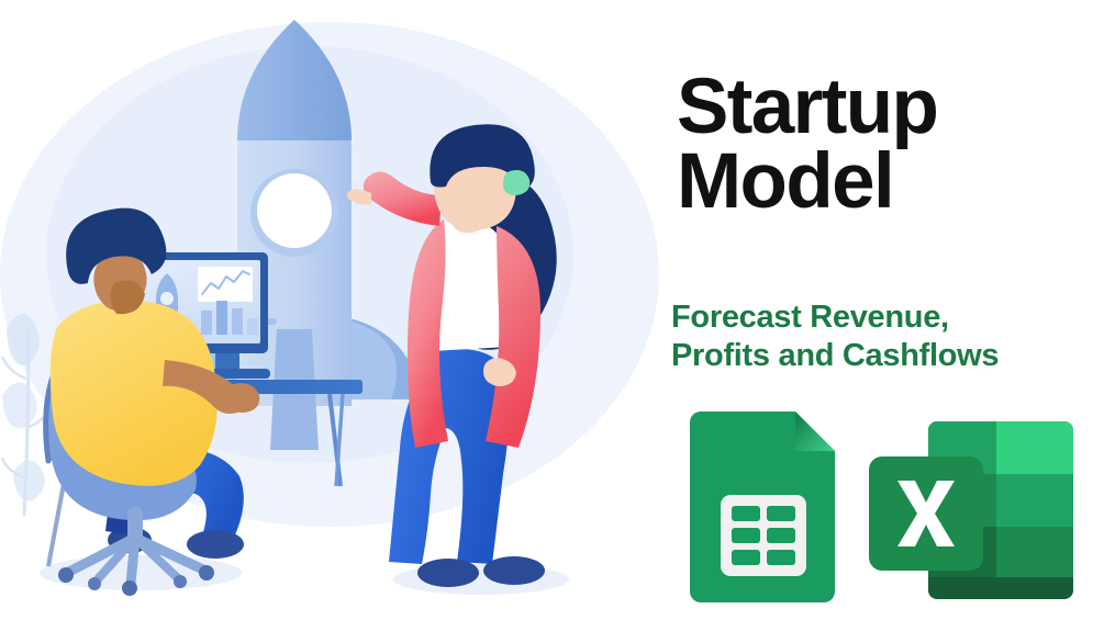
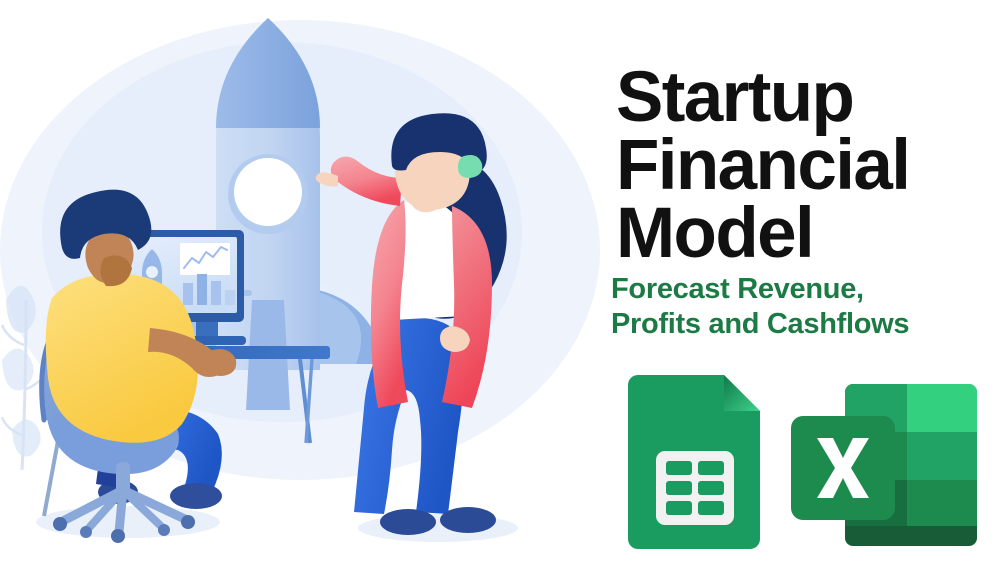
  Startup
+ Financial
  Model
  Forecast Revenue,
  Profits and Cashflows
